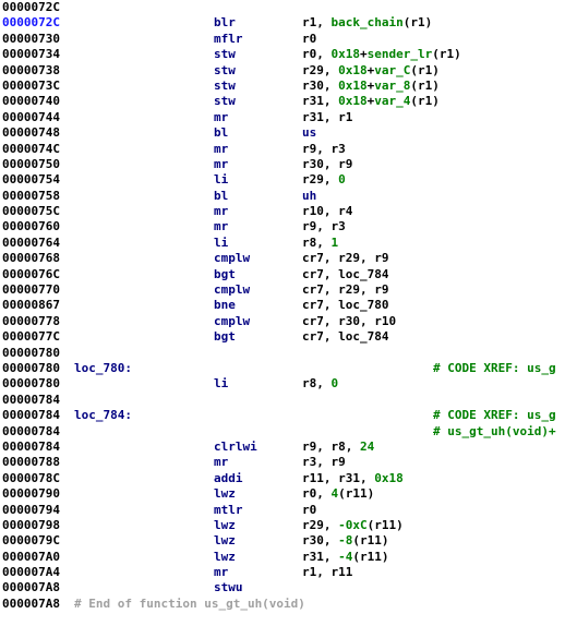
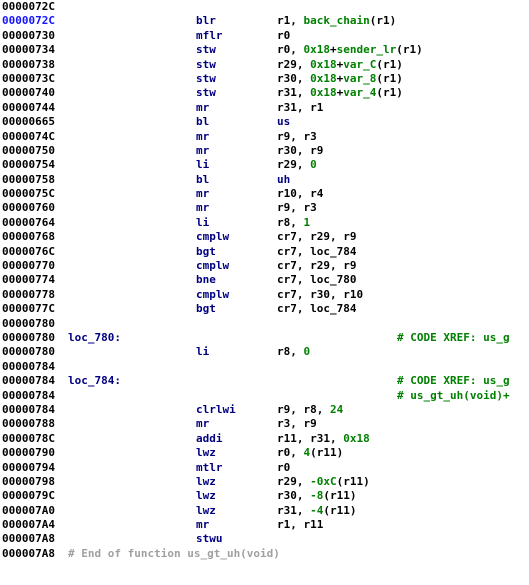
  0000072C
  0000072C
  blr
  r1, back_chain(r1)
  00000730
  mflr
  r0
  00000734
  stw
  r0, 0x18+sender_lr(r1)
  00000738
  stw
  r29, 0x18+var_C(r1)
  0000073C
  stw
  r30, 0x18+var_8(r1)
  00000740
  stw
  r31, 0x18+var_4(r1)
  00000744
  mr
  r31, r1
- 00000748
+ 00000665
  bl
  us
  0000074C
  mr
  r9, r3
  00000750
  mr
  r30, r9
  00000754
  li
  r29, 0
  00000758
  bl
  uh
  0000075C
  mr
  r10, r4
  00000760
  mr
  r9, r3
  00000764
  li
  r8, 1
  00000768
  cmplw
  cr7, r29, r9
  0000076C
  bgt
  cr7, loc_784
  00000770
  cmplw
  cr7, r29, r9
- 00000867
+ 00000774
  bne
  cr7, loc_780
  00000778
  cmplw
  cr7, r30, r10
  0000077C
  bgt
  cr7, loc_784
  00000780
  00000780
  loc_780:
  # CODE XREF: us_g
  00000780
  li
  r8, 0
  00000784
  00000784
  loc_784:
  # CODE XREF: us_g
  00000784
  # us_gt_uh(void)+
  00000784
  clrlwi
  r9, r8, 24
  00000788
  mr
  r3, r9
  0000078C
  addi
  r11, r31, 0x18
  00000790
  lwz
  r0, 4(r11)
  00000794
  mtlr
  r0
  00000798
  lwz
  r29, -0xC(r11)
  0000079C
  lwz
  r30, -8(r11)
  000007A0
  lwz
  r31, -4(r11)
  000007A4
  mr
  r1, r11
  000007A8
  stwu
  000007A8
  # End of function us_gt_uh(void)
